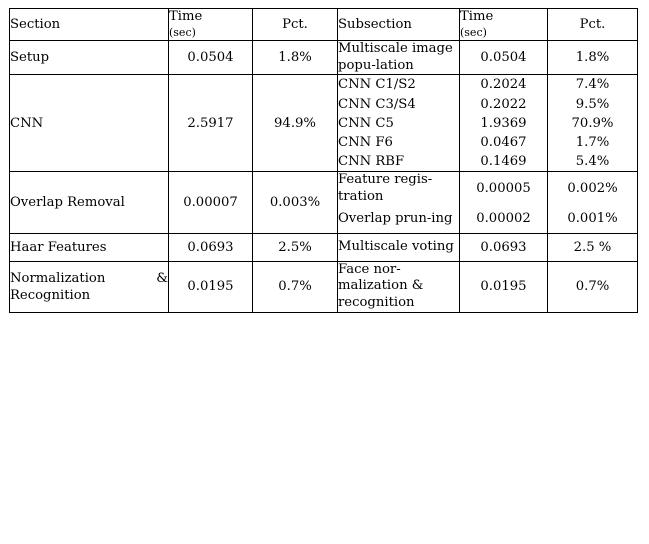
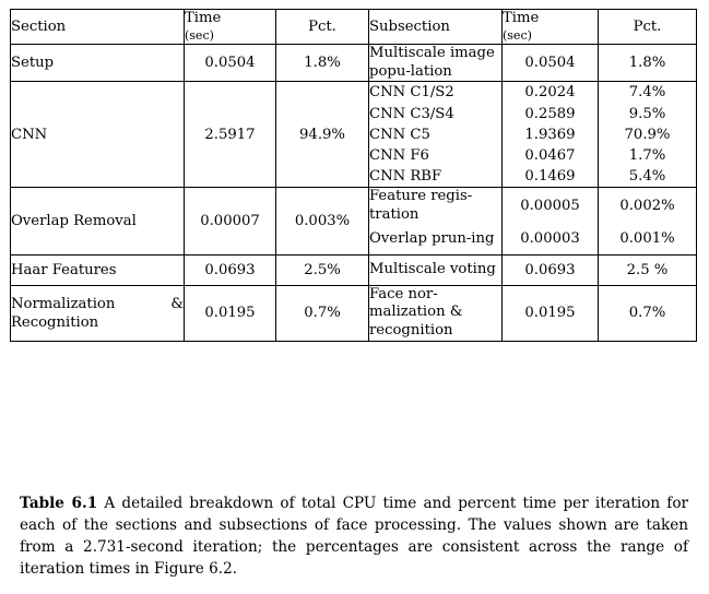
  Section	Time (sec)	Pct.		Subsection	Time (sec)	Pct.
  Setup	0.0504	1.8%		Multiscale image popu-lation	0.0504	1.8%
  CNN	2.5917	94.9%		CNN C1/S2	0.2024	7.4%
- CNN C3/S4	0.2022	9.5%
+ CNN C3/S4	0.2589	9.5%
  CNN C5	1.9369	70.9%
  CNN F6	0.0467	1.7%
  CNN RBF	0.1469	5.4%
  Overlap Removal	0.00007	0.003%		Feature regis-tration	0.00005	0.002%
- Overlap prun-ing	0.00002	0.001%
+ Overlap prun-ing	0.00003	0.001%
  Haar Features	0.0693	2.5%		Multiscale voting	0.0693	2.5 %
  Normalization & Recognition	0.0195	0.7%		Face nor-malization & recognition	0.0195	0.7%
+ Table 6.1 A detailed breakdown of total CPU time and percent time per iteration for each of the sections and subsections of face processing. The values shown are taken from a 2.731-second iteration; the percentages are consistent across the range of iteration times in Figure 6.2.
